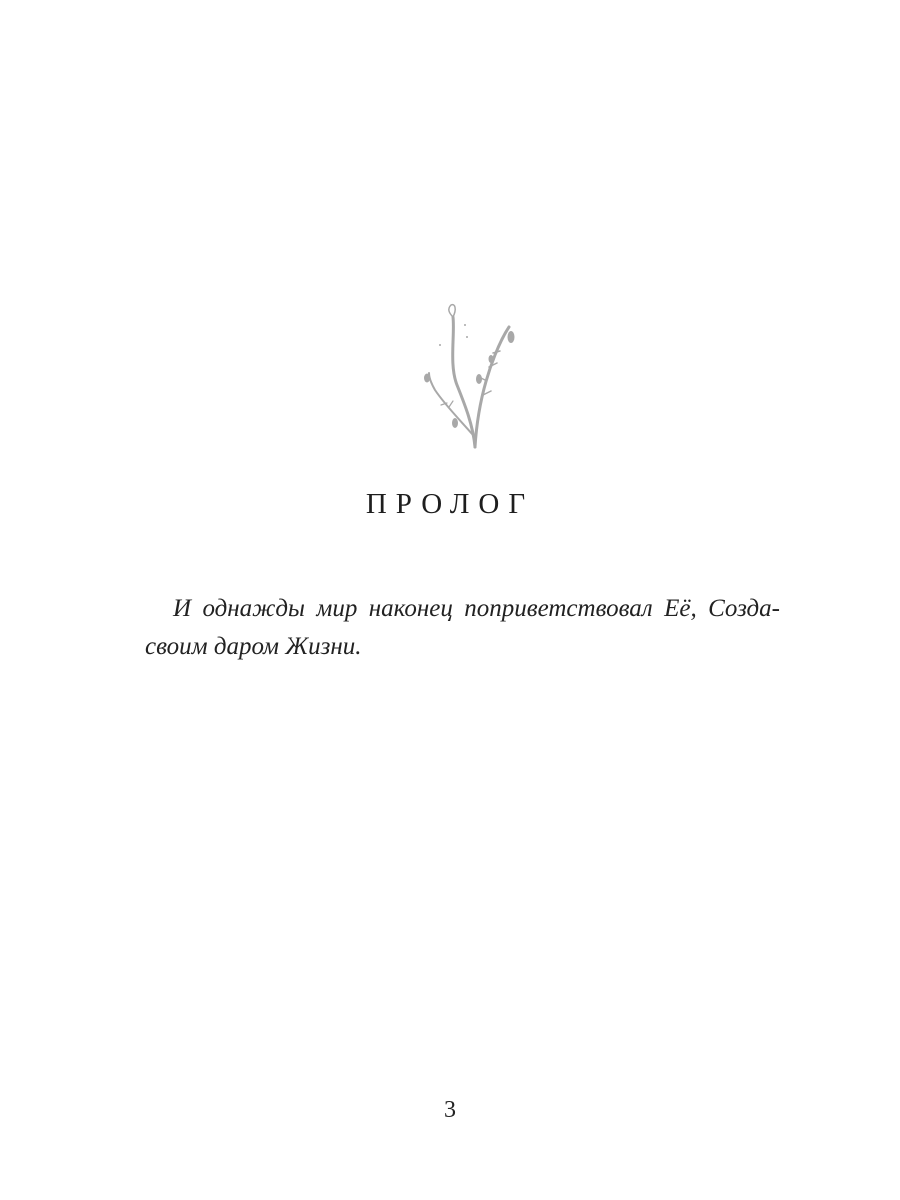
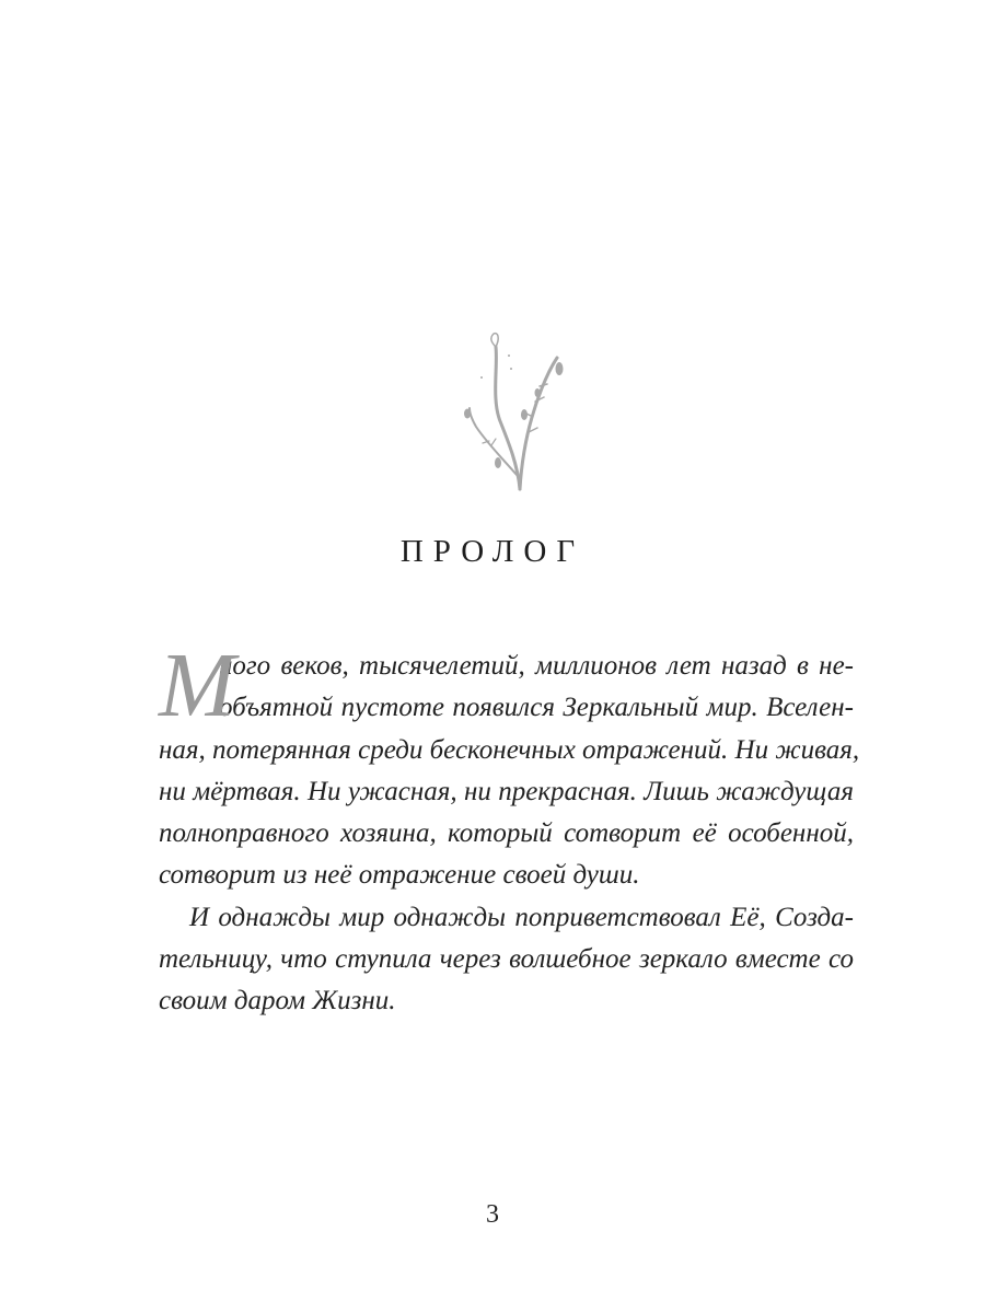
  ПРОЛОГ
+ М
+ ного веков, тысячелетий, миллионов лет назад в не-
+ объятной пустоте появился Зеркальный мир. Вселен-
+ ная, потерянная среди бесконечных отражений. Ни живая,
+ ни мёртвая. Ни ужасная, ни прекрасная. Лишь жаждущая
+ полноправного хозяина, который сотворит её особенной,
+ сотворит из неё отражение своей души.
- И однажды мир наконец поприветствовал Её, Созда-
+ И однажды мир однажды поприветствовал Её, Созда-
+ тельницу, что ступила через волшебное зеркало вместе со
  своим даром Жизни.
  3
